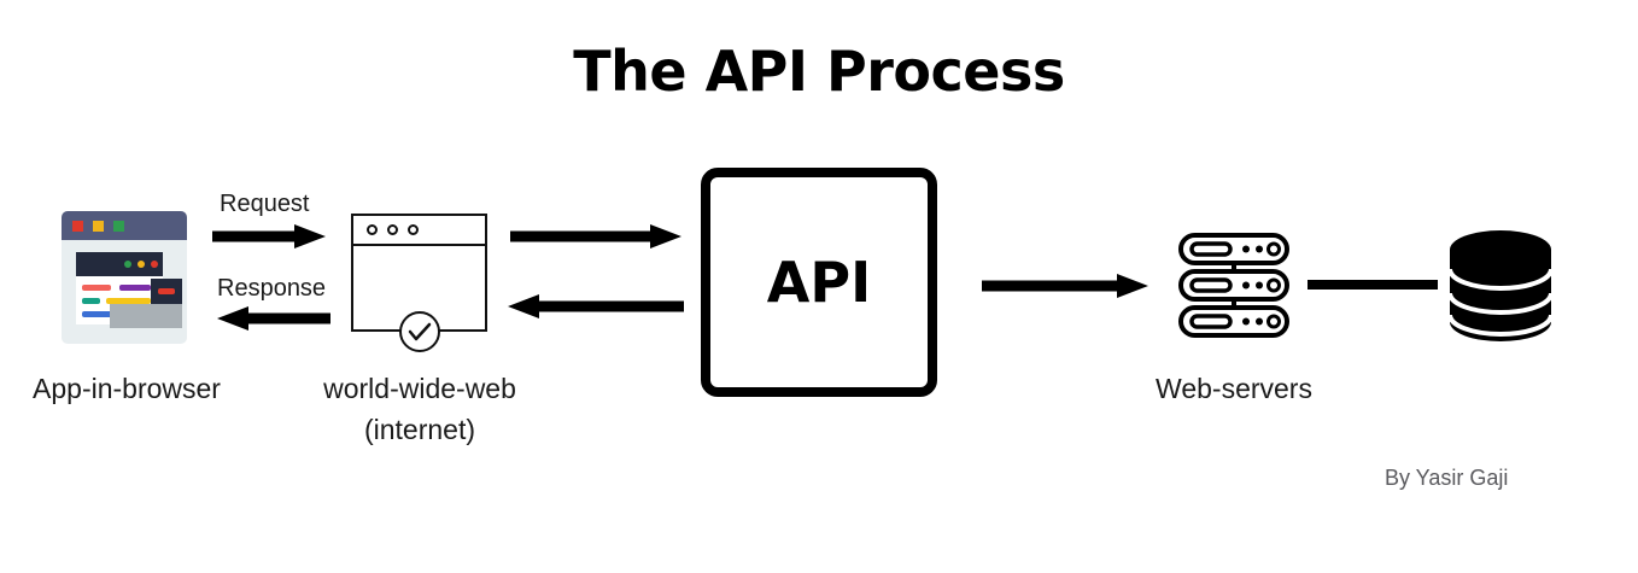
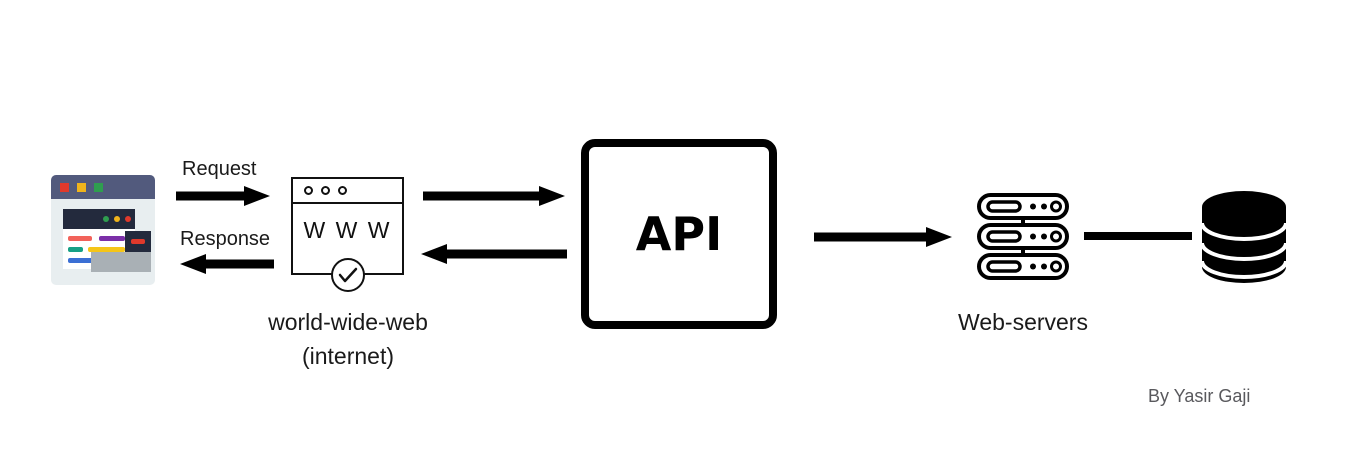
- The API Process
- App-in-browser
  Request
  Response
+ W W W
  world-wide-web
  (internet)
  API
  Web-servers
  By Yasir Gaji
